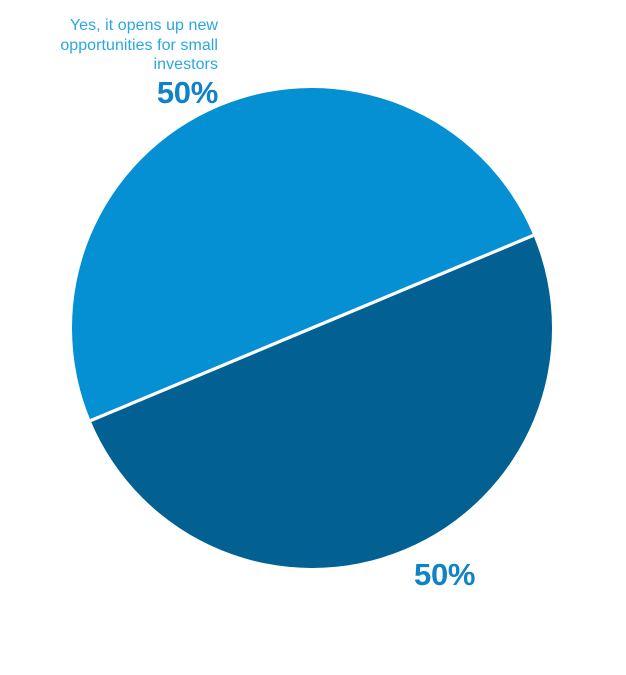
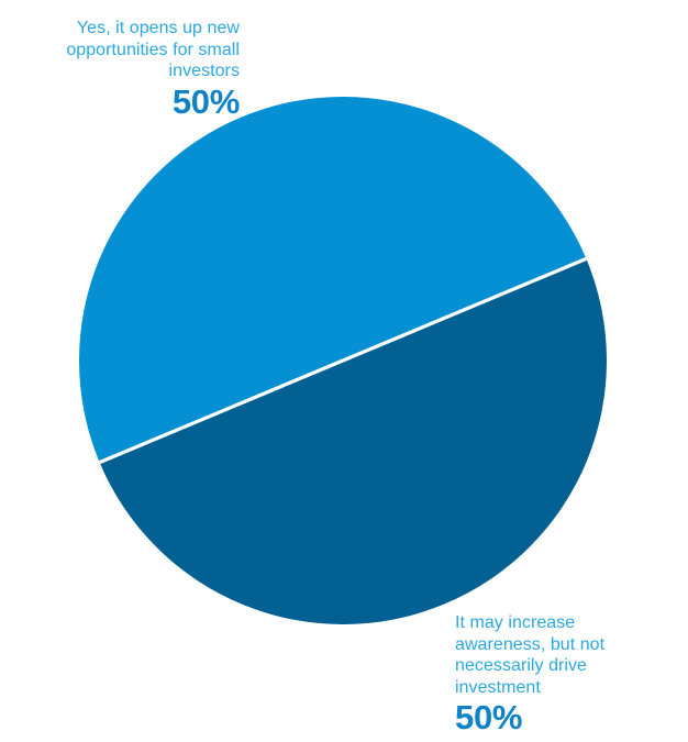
  Yes, it opens up new
  opportunities for small
  investors
  50%
+ It may increase
+ awareness, but not
+ necessarily drive
+ investment
  50%
